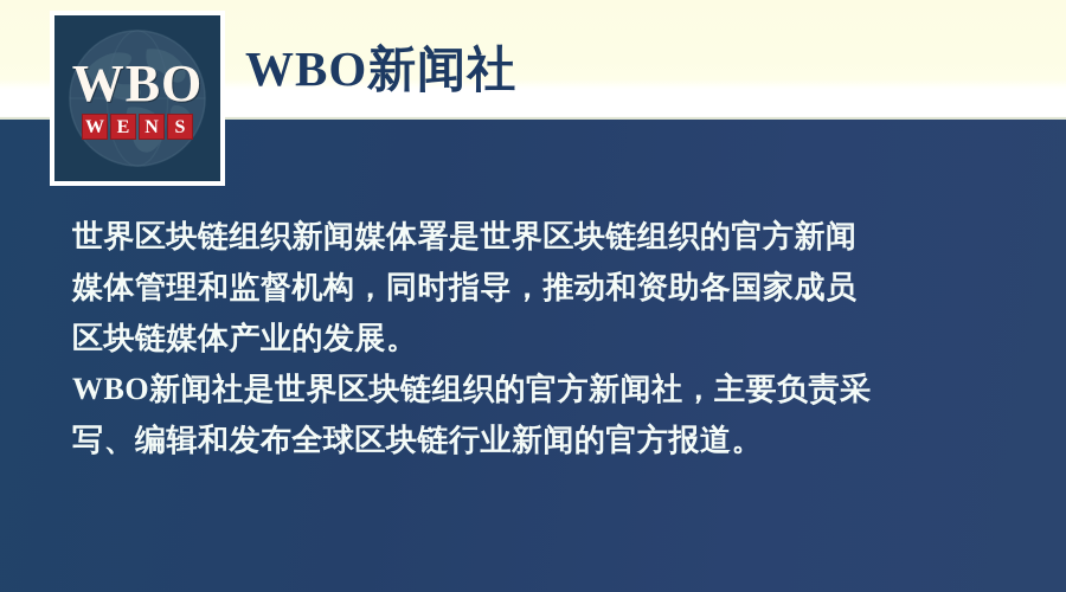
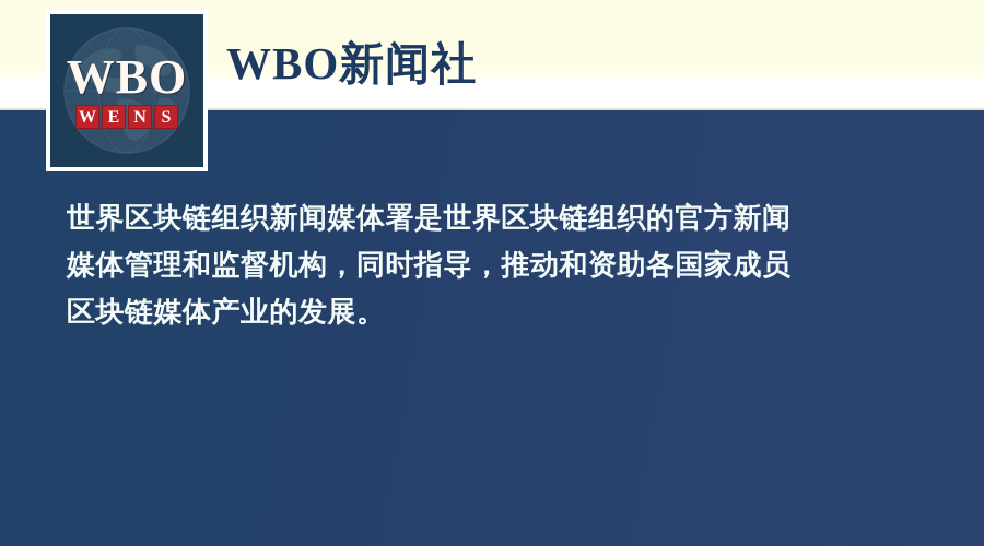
  WBO
  W
  E
  N
  S
  WBO新闻社
  世界区块链组织新闻媒体署是世界区块链组织的官方新闻
  媒体管理和监督机构，同时指导，推动和资助各国家成员
  区块链媒体产业的发展。
- WBO新闻社是世界区块链组织的官方新闻社，主要负责采
- 写、编辑和发布全球区块链行业新闻的官方报道。
